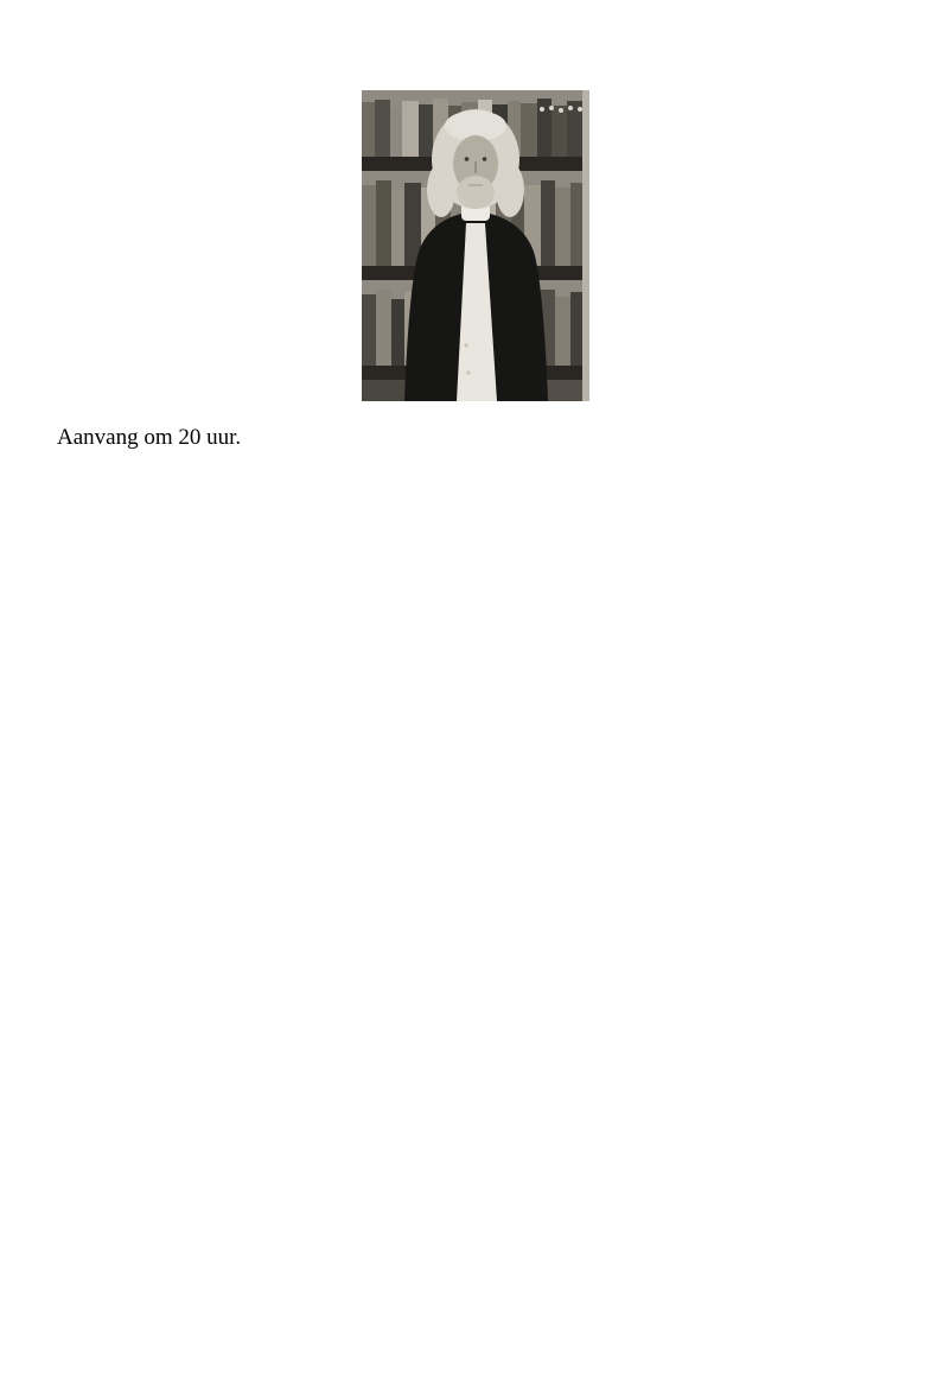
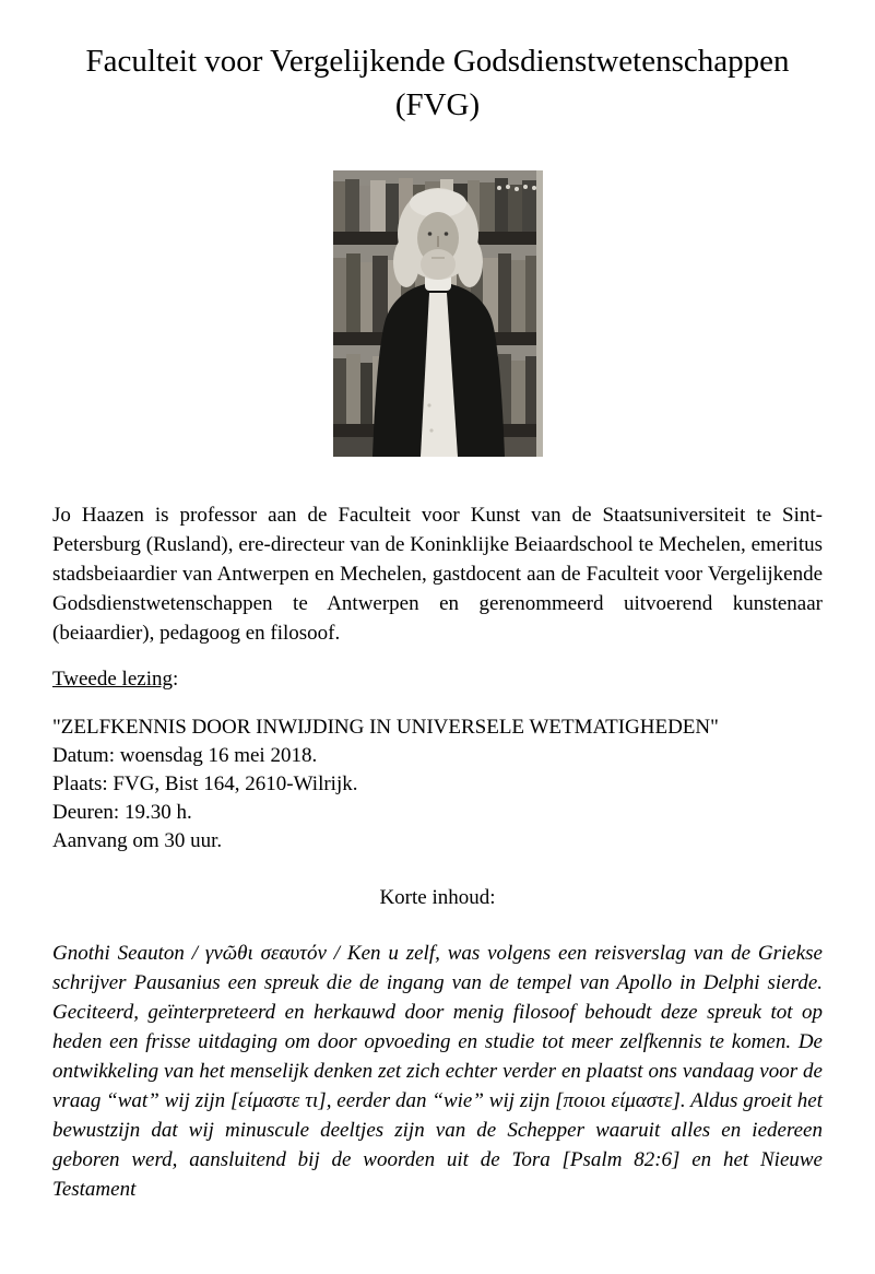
+ Faculteit voor Vergelijkende Godsdienstwetenschappen
+ (FVG)
+ Jo Haazen is professor aan de Faculteit voor Kunst van de Staatsuniversiteit te Sint-Petersburg (Rusland), ere-directeur van de Koninklijke Beiaardschool te Mechelen, emeritus stadsbeiaardier van Antwerpen en Mechelen, gastdocent aan de Faculteit voor Vergelijkende Godsdienstwetenschappen te Antwerpen en gerenommeerd uitvoerend kunstenaar (beiaardier), pedagoog en filosoof.
+ Tweede lezing:
+ "ZELFKENNIS DOOR INWIJDING IN UNIVERSELE WETMATIGHEDEN"
+ Datum: woensdag 16 mei 2018.
+ Plaats: FVG, Bist 164, 2610-Wilrijk.
+ Deuren: 19.30 h.
- Aanvang om 20 uur.
+ Aanvang om 30 uur.
+ Korte inhoud:
+ Gnothi Seauton / γνῶθι σεαυτόν / Ken u zelf, was volgens een reisverslag van de Griekse schrijver Pausanius een spreuk die de ingang van de tempel van Apollo in Delphi sierde. Geciteerd, geïnterpreteerd en herkauwd door menig filosoof behoudt deze spreuk tot op heden een frisse uitdaging om door opvoeding en studie tot meer zelfkennis te komen. De ontwikkeling van het menselijk denken zet zich echter verder en plaatst ons vandaag voor de vraag “wat” wij zijn [είμαστε τι], eerder dan “wie” wij zijn [ποιοι είμαστε]. Aldus groeit het bewustzijn dat wij minuscule deeltjes zijn van de Schepper waaruit alles en iedereen geboren werd, aansluitend bij de woorden uit de Tora [Psalm 82:6] en het Nieuwe Testament
